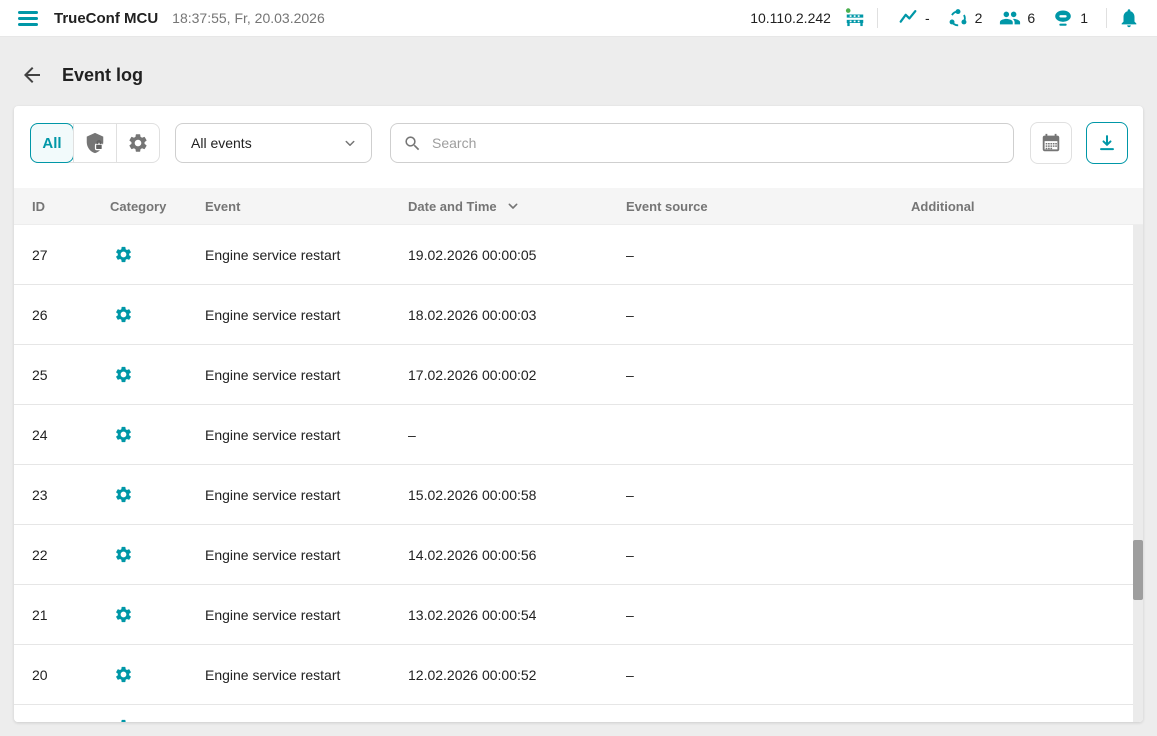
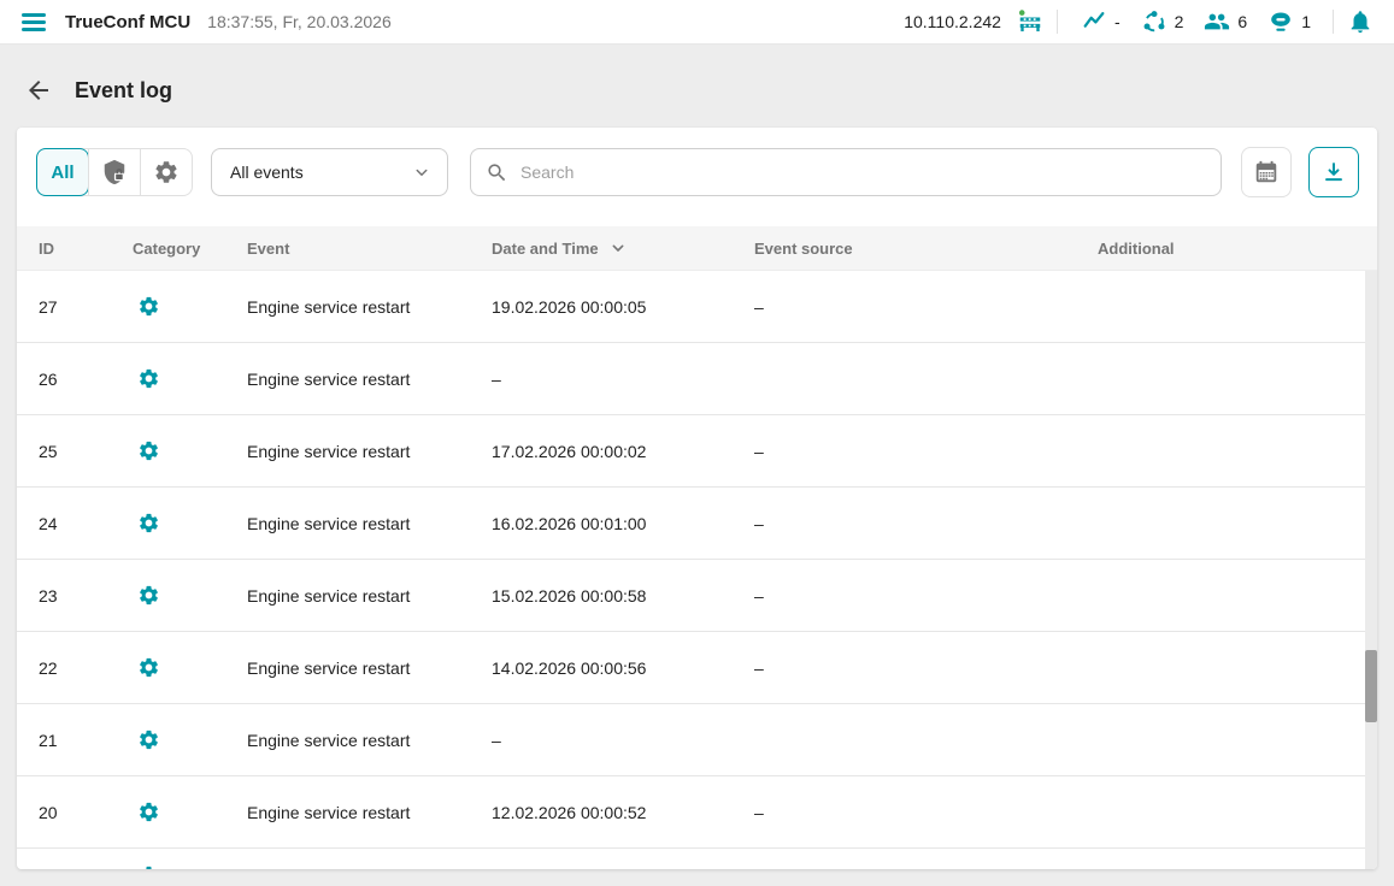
  TrueConf MCU
  18:37:55, Fr, 20.03.2026
  10.110.2.242
  -
  2
  6
  1
  Event log
  All
  All events
  Search
  ID
  Category
  Event
  Date and Time
  Event source
  Additional
  27
  Engine service restart
  19.02.2026 00:00:05
  –
  26
  Engine service restart
- 18.02.2026 00:00:03
  –
  25
  Engine service restart
  17.02.2026 00:00:02
  –
  24
  Engine service restart
+ 16.02.2026 00:01:00
  –
  23
  Engine service restart
  15.02.2026 00:00:58
  –
  22
  Engine service restart
  14.02.2026 00:00:56
  –
  21
  Engine service restart
- 13.02.2026 00:00:54
  –
  20
  Engine service restart
  12.02.2026 00:00:52
  –
